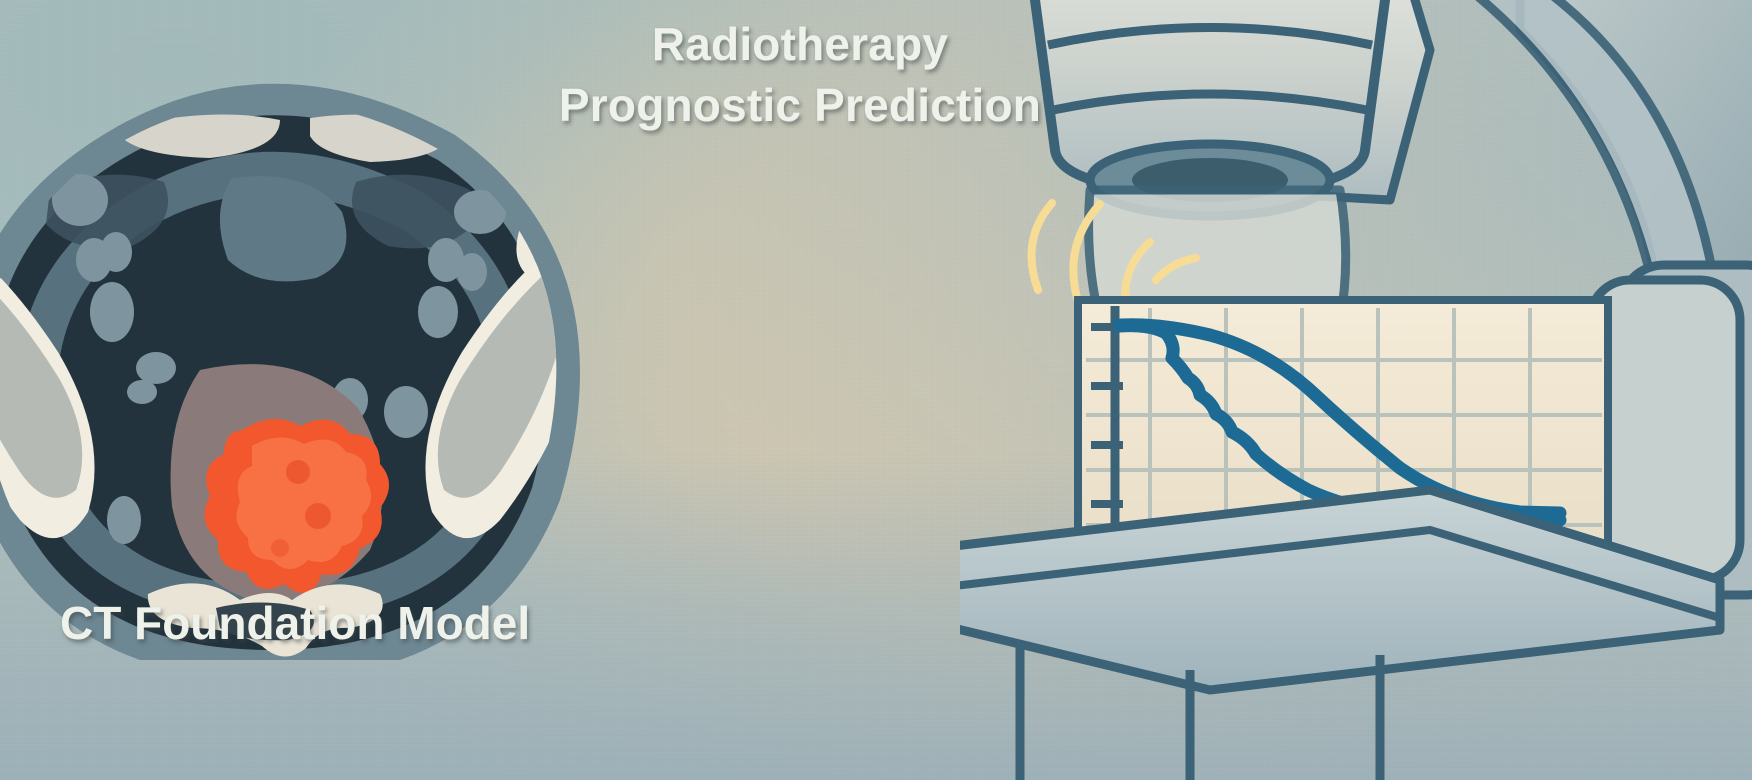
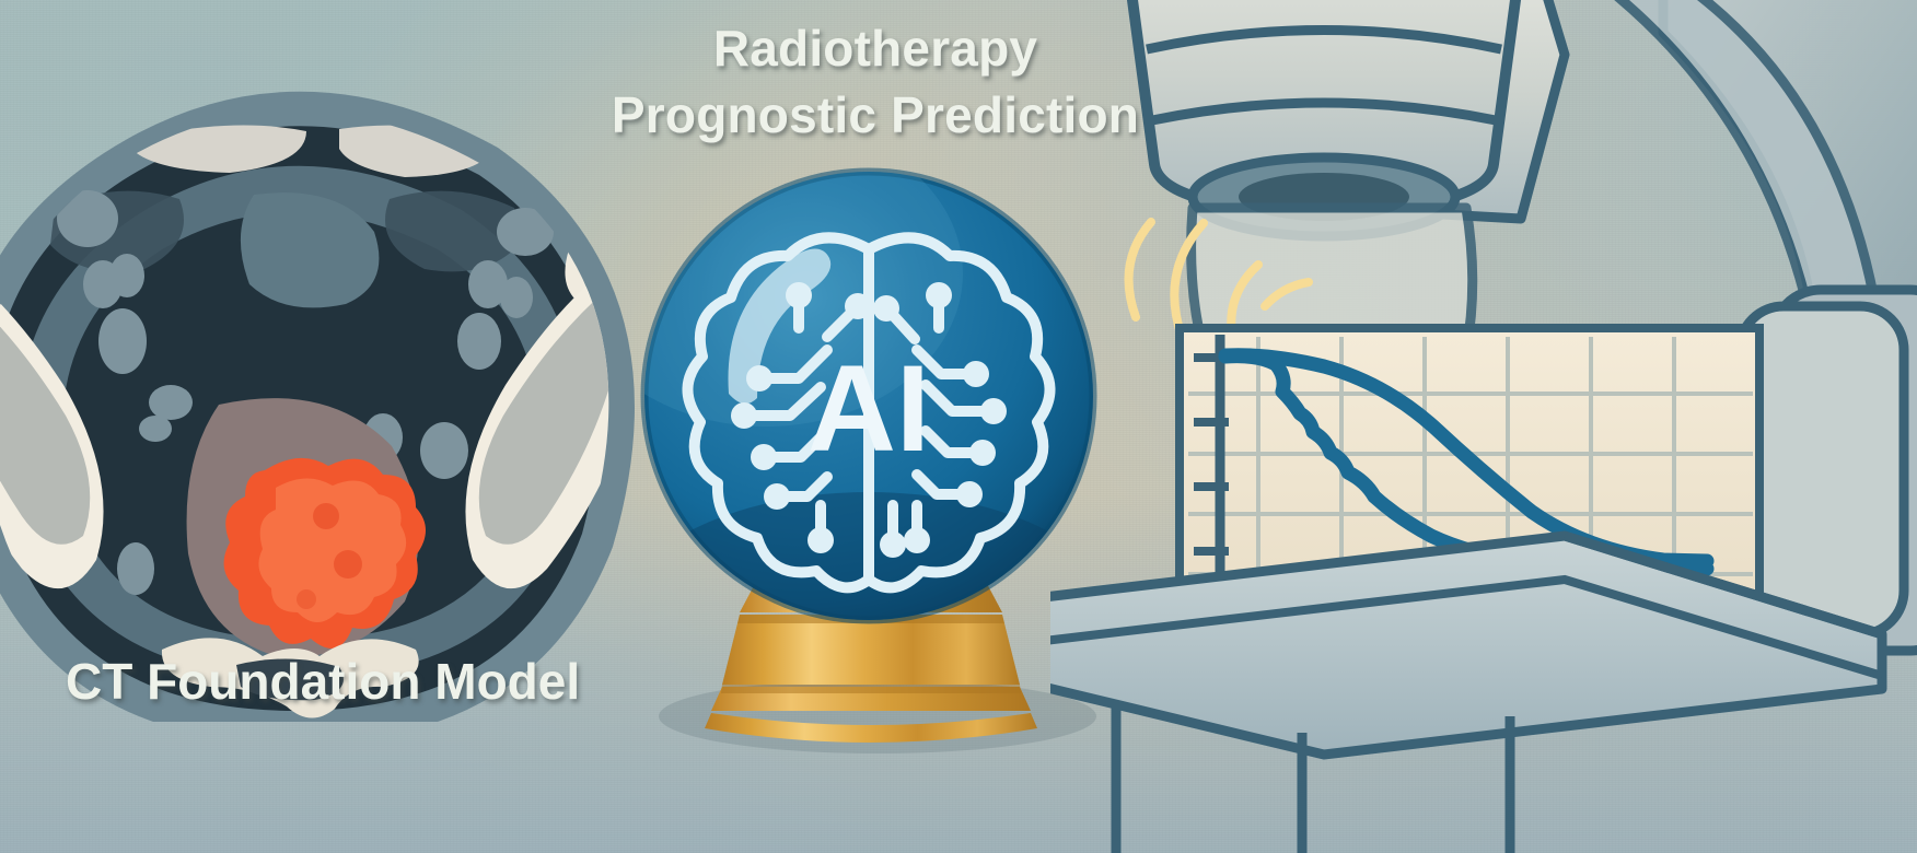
+ AI
  Radiotherapy
  Prognostic Prediction
  CT Foundation Model
